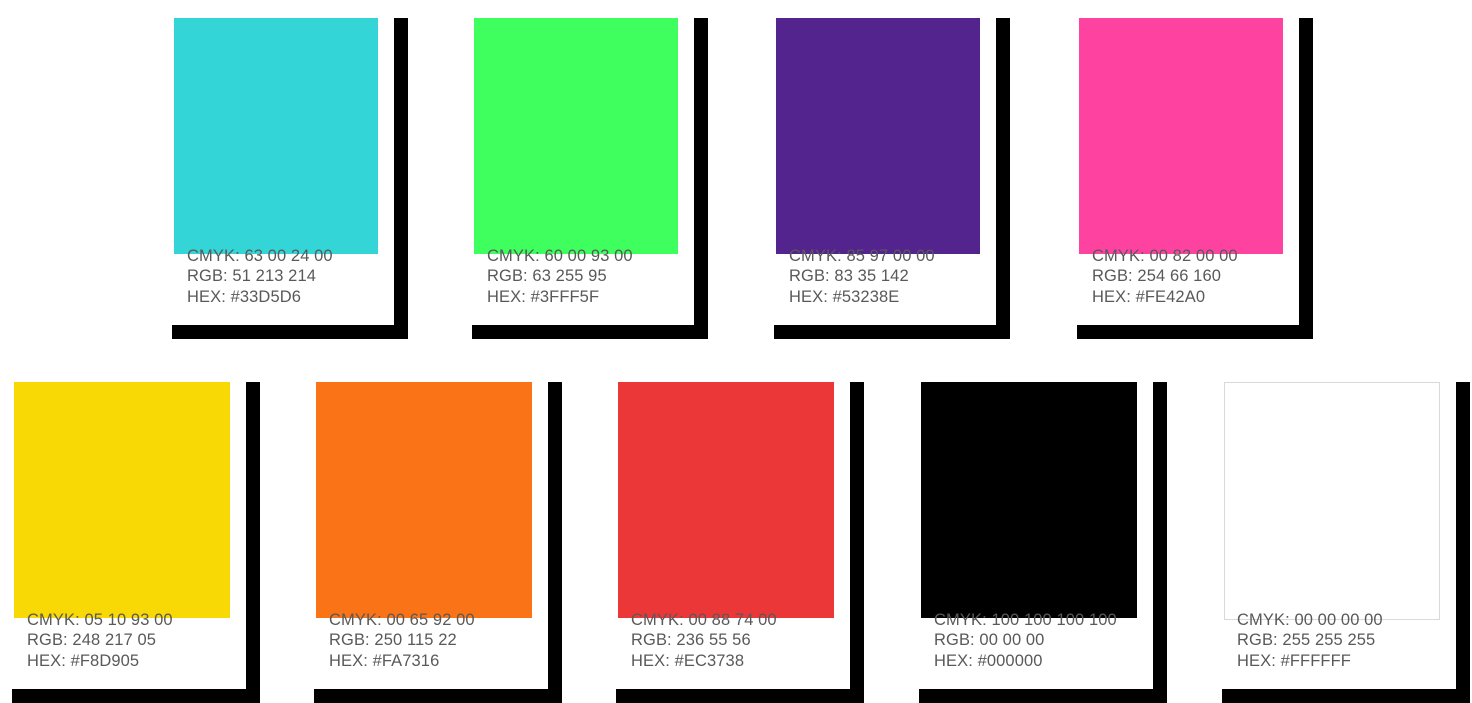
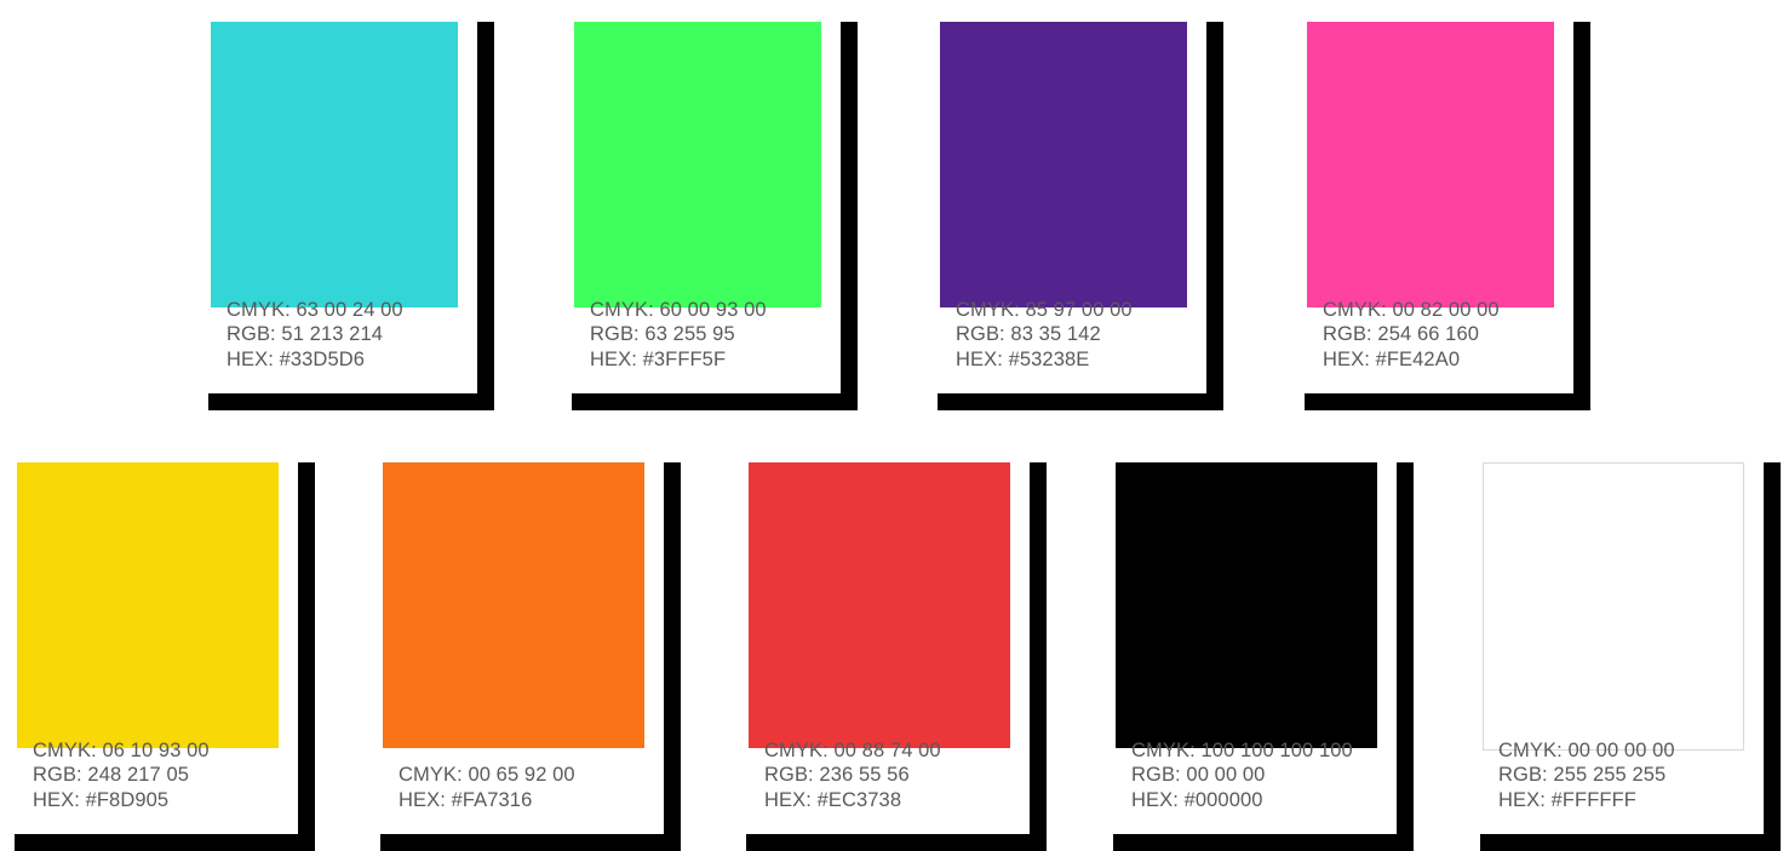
  CMYK: 63 00 24 00
  RGB: 51 213 214
  HEX: #33D5D6
  CMYK: 60 00 93 00
  RGB: 63 255 95
  HEX: #3FFF5F
  CMYK: 85 97 00 00
  RGB: 83 35 142
  HEX: #53238E
  CMYK: 00 82 00 00
  RGB: 254 66 160
  HEX: #FE42A0
- CMYK: 05 10 93 00
+ CMYK: 06 10 93 00
  RGB: 248 217 05
  HEX: #F8D905
  CMYK: 00 65 92 00
- RGB: 250 115 22
  HEX: #FA7316
  CMYK: 00 88 74 00
  RGB: 236 55 56
  HEX: #EC3738
  CMYK: 100 100 100 100
  RGB: 00 00 00
  HEX: #000000
  CMYK: 00 00 00 00
  RGB: 255 255 255
  HEX: #FFFFFF
